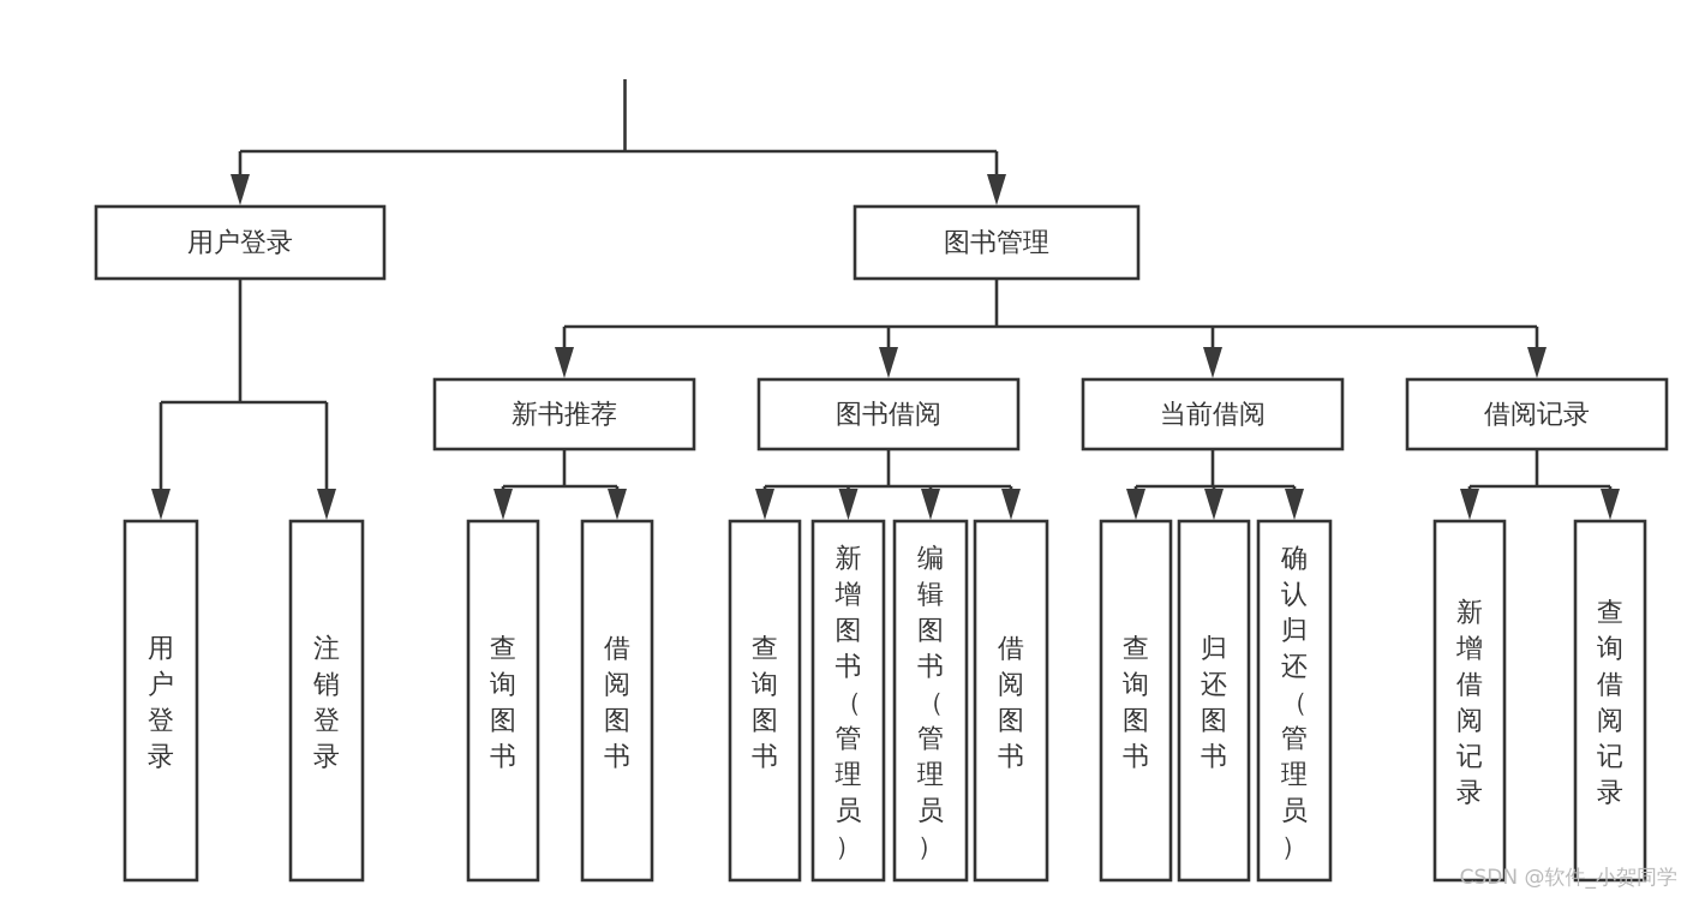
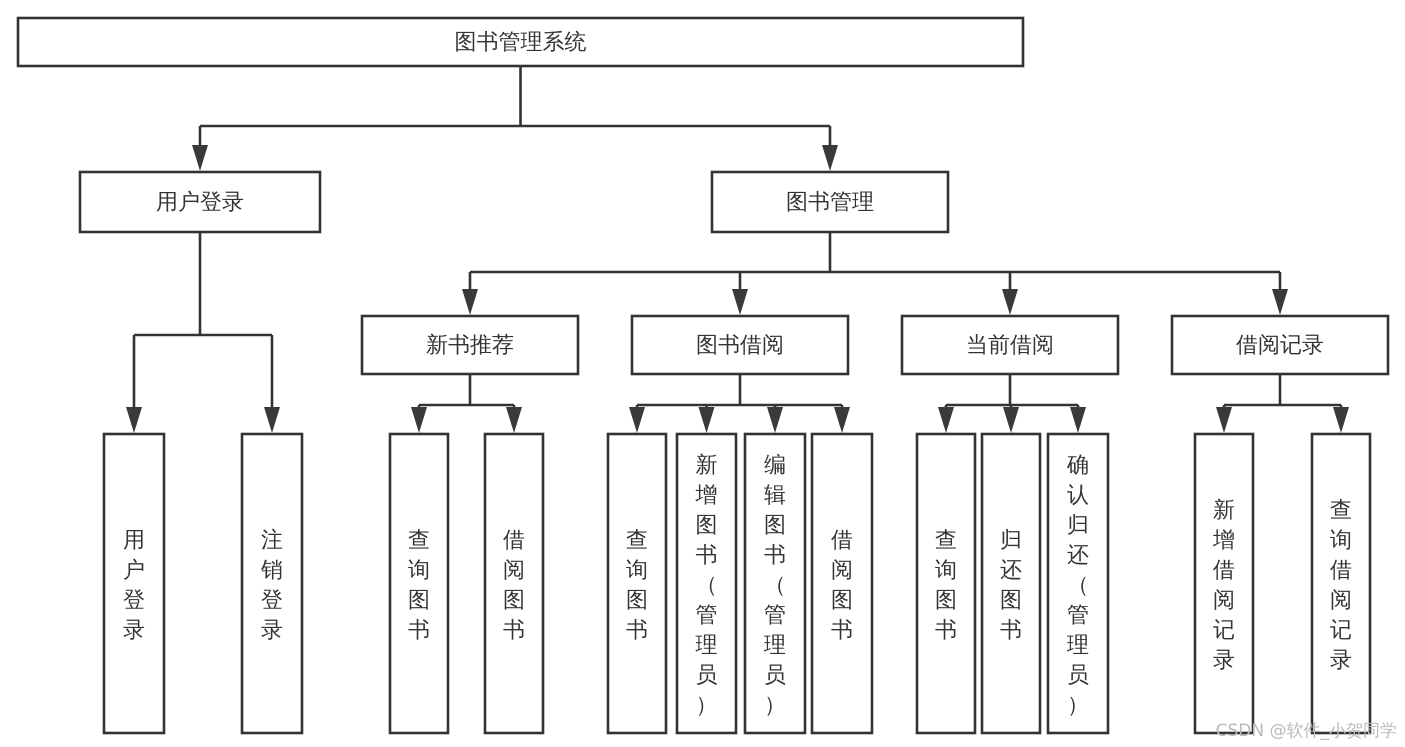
+ 图书管理系统
  用户登录
  图书管理
  新书推荐
  图书借阅
  当前借阅
  借阅记录
  用户登录
  注销登录
  查询图书
  借阅图书
  查询图书
  新增图书（管理员）
  编辑图书（管理员）
  借阅图书
  查询图书
  归还图书
  确认归还（管理员）
  新增借阅记录
  查询借阅记录
  CSDN @软件_小贺同学
